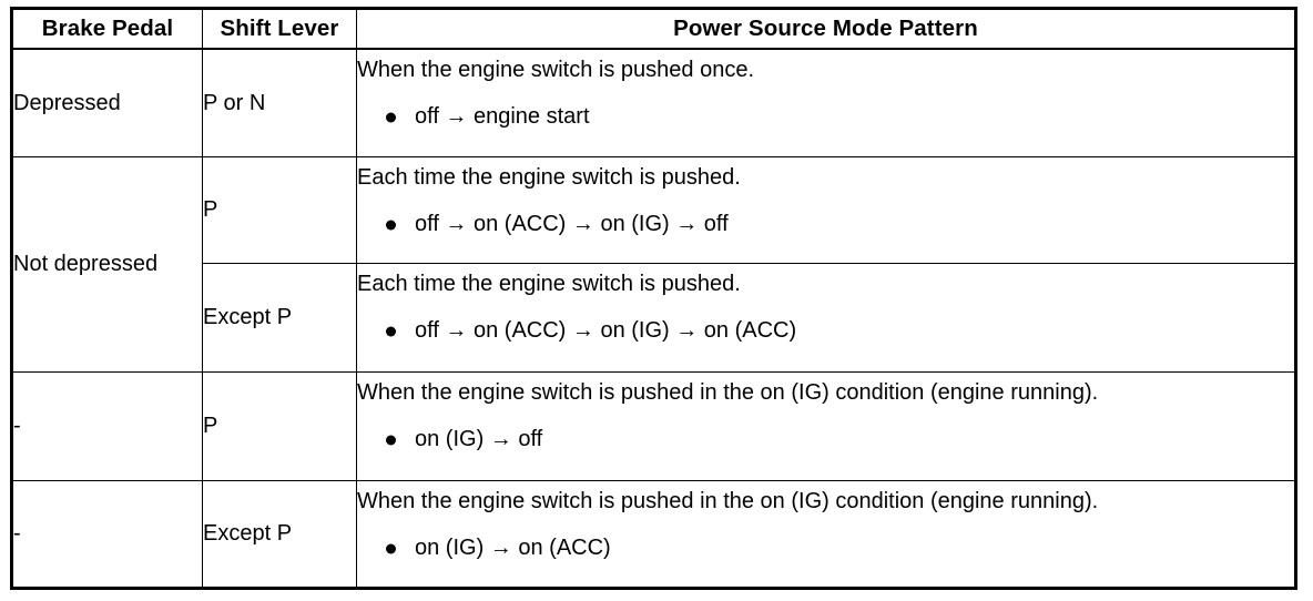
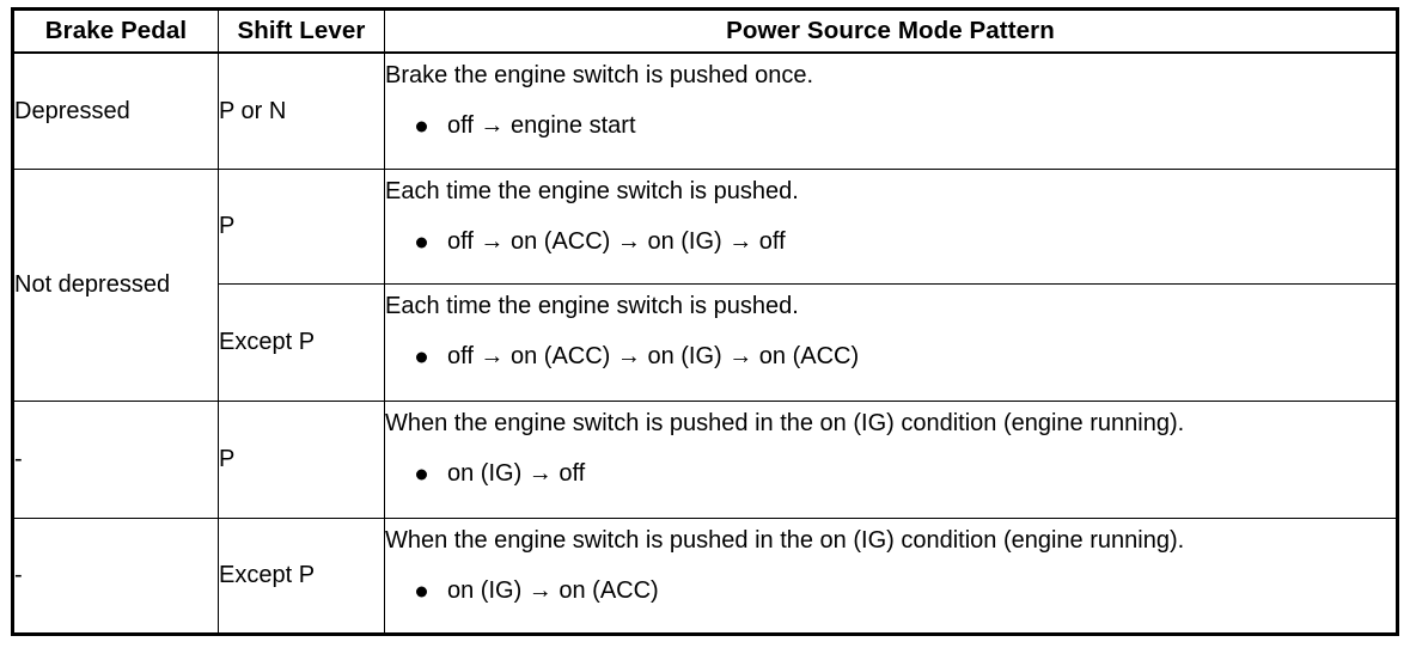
  Brake Pedal	Shift Lever	Power Source Mode Pattern
- Depressed	P or N	When the engine switch is pushed once. off → engine start
+ Depressed	P or N	Brake the engine switch is pushed once. off → engine start
  Not depressed	P	Each time the engine switch is pushed. off → on (ACC) → on (IG) → off
  Except P	Each time the engine switch is pushed. off → on (ACC) → on (IG) → on (ACC)
  -	P	When the engine switch is pushed in the on (IG) condition (engine running). on (IG) → off
  -	Except P	When the engine switch is pushed in the on (IG) condition (engine running). on (IG) → on (ACC)
